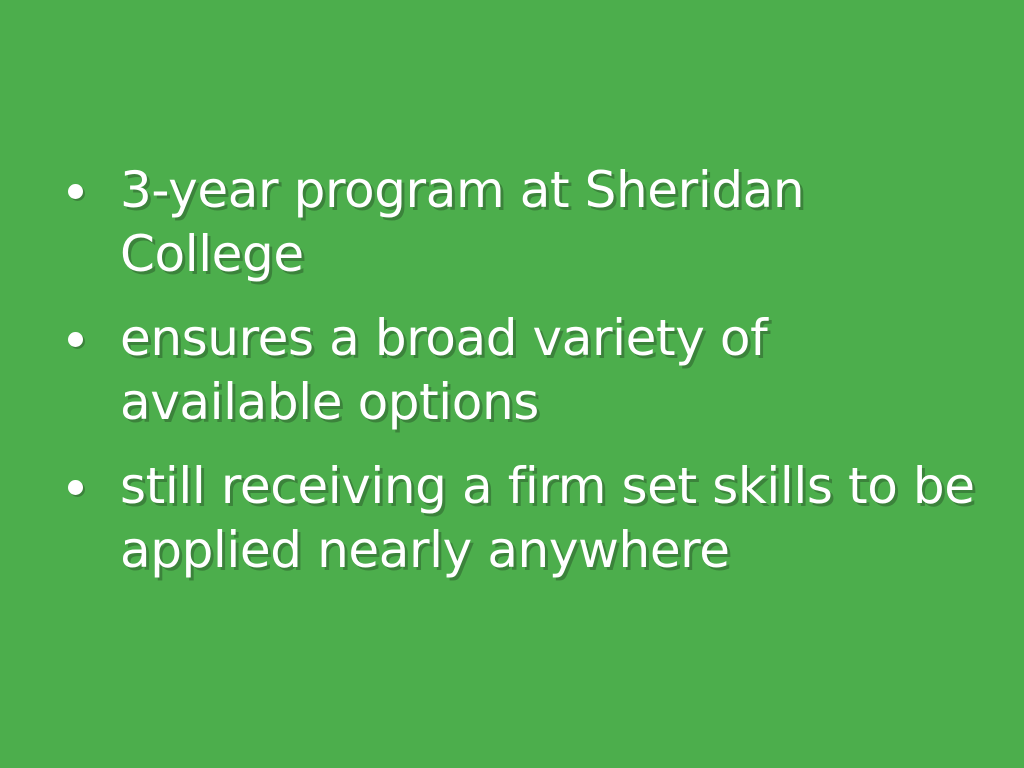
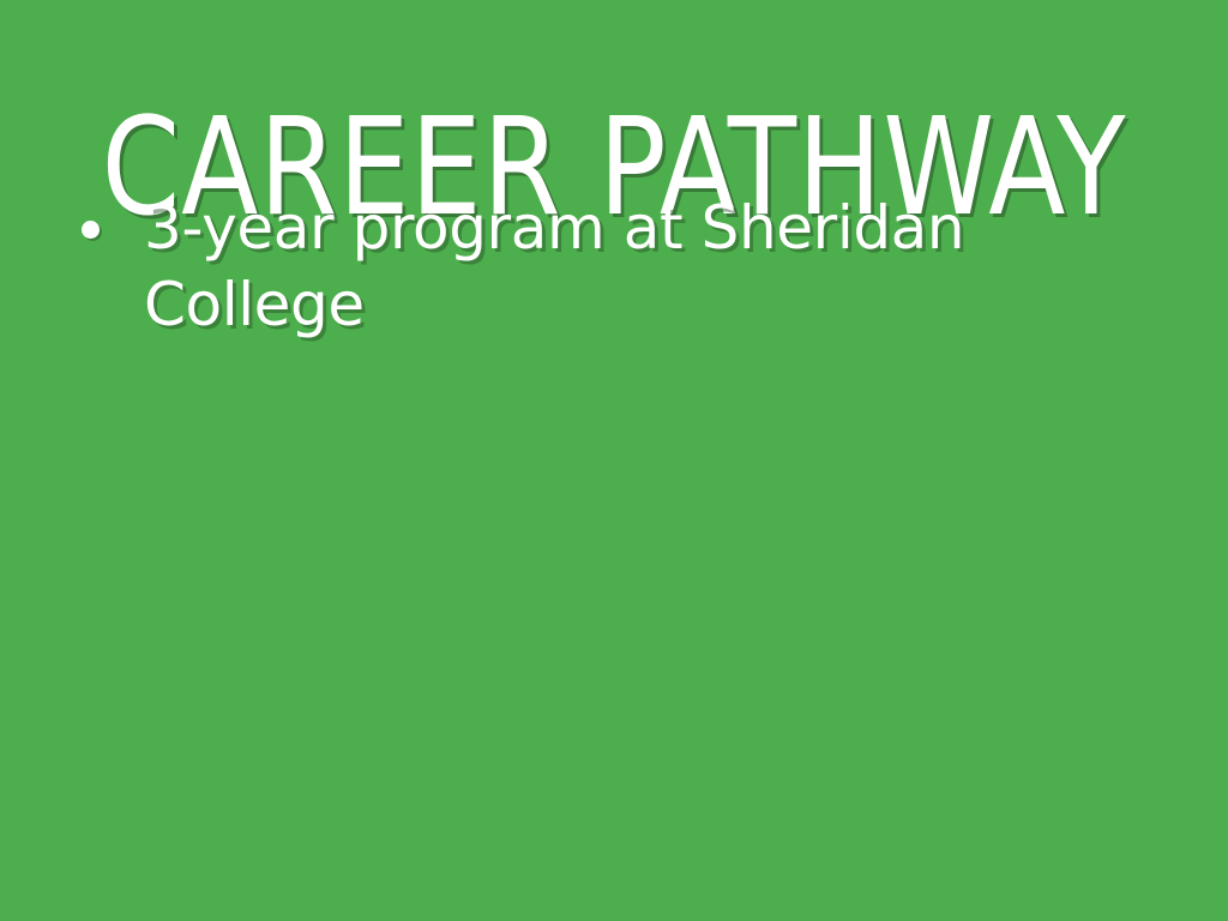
+ CAREER PATHWAY
  3-year program at Sheridan College
- ensures a broad variety of available options
- still receiving a firm set skills to be applied nearly anywhere
